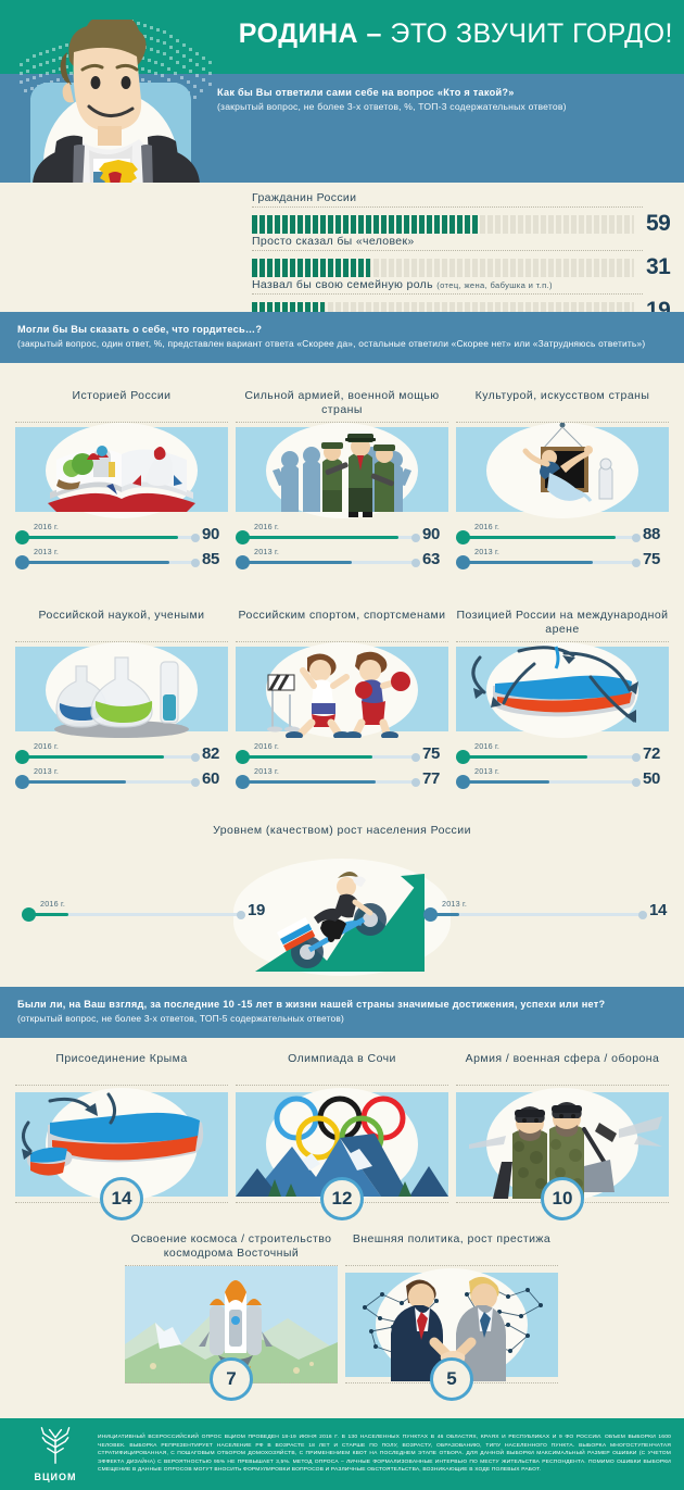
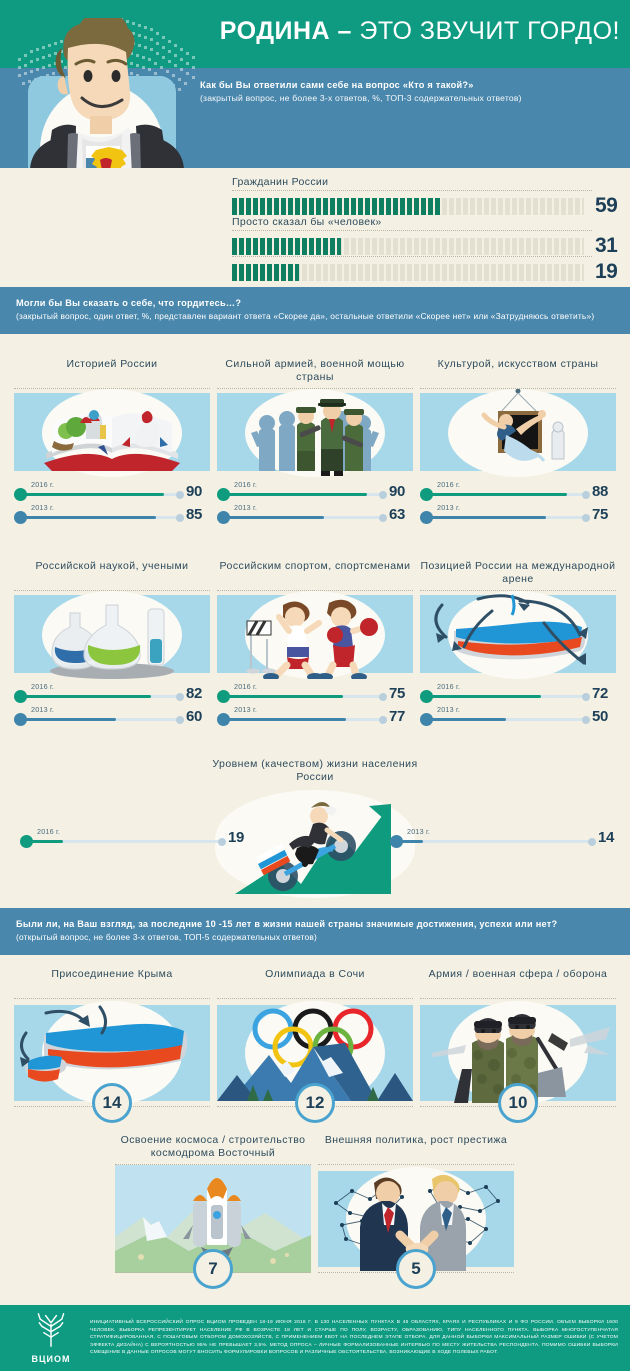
  РОДИНА – ЭТО ЗВУЧИТ ГОРДО!
  Как бы Вы ответили сами себе на вопрос «Кто я такой?»
  (закрытый вопрос, не более 3-х ответов, %, ТОП-3 содержательных ответов)
  Гражданин России
  59
  Просто сказал бы «человек»
  31
- Назвал бы свою семейную роль (отец, жена, бабушка и т.п.)
  19
  Могли бы Вы сказать о себе, что гордитесь…?
  (закрытый вопрос, один ответ, %, представлен вариант ответа «Скорее да», остальные ответили «Скорее нет» или «Затрудняюсь ответить»)
  Историей России
  2016 г.
  90
  2013 г.
  85
  Сильной армией, военной мощью страны
  2016 г.
  90
  2013 г.
  63
  Культурой, искусством страны
  2016 г.
  88
  2013 г.
  75
  Российской наукой, учеными
  2016 г.
  82
  2013 г.
  60
  Российским спортом, спортсменами
  2016 г.
  75
  2013 г.
  77
  Позицией России на международной арене
  2016 г.
  72
  2013 г.
  50
- Уровнем (качеством) рост населения России
+ Уровнем (качеством) жизни населения России
  2016 г.
  19
  2013 г.
  14
  Были ли, на Ваш взгляд, за последние 10 -15 лет в жизни нашей страны значимые достижения, успехи или нет?
  (открытый вопрос, не более 3-х ответов, ТОП-5 содержательных ответов)
  Присоединение Крыма
  14
  Олимпиада в Сочи
  12
  Армия / военная сфера / оборона
  10
  Освоение космоса / строительство космодрома Восточный
  7
  Внешняя политика, рост престижа
  5
  ВЦИОМ
